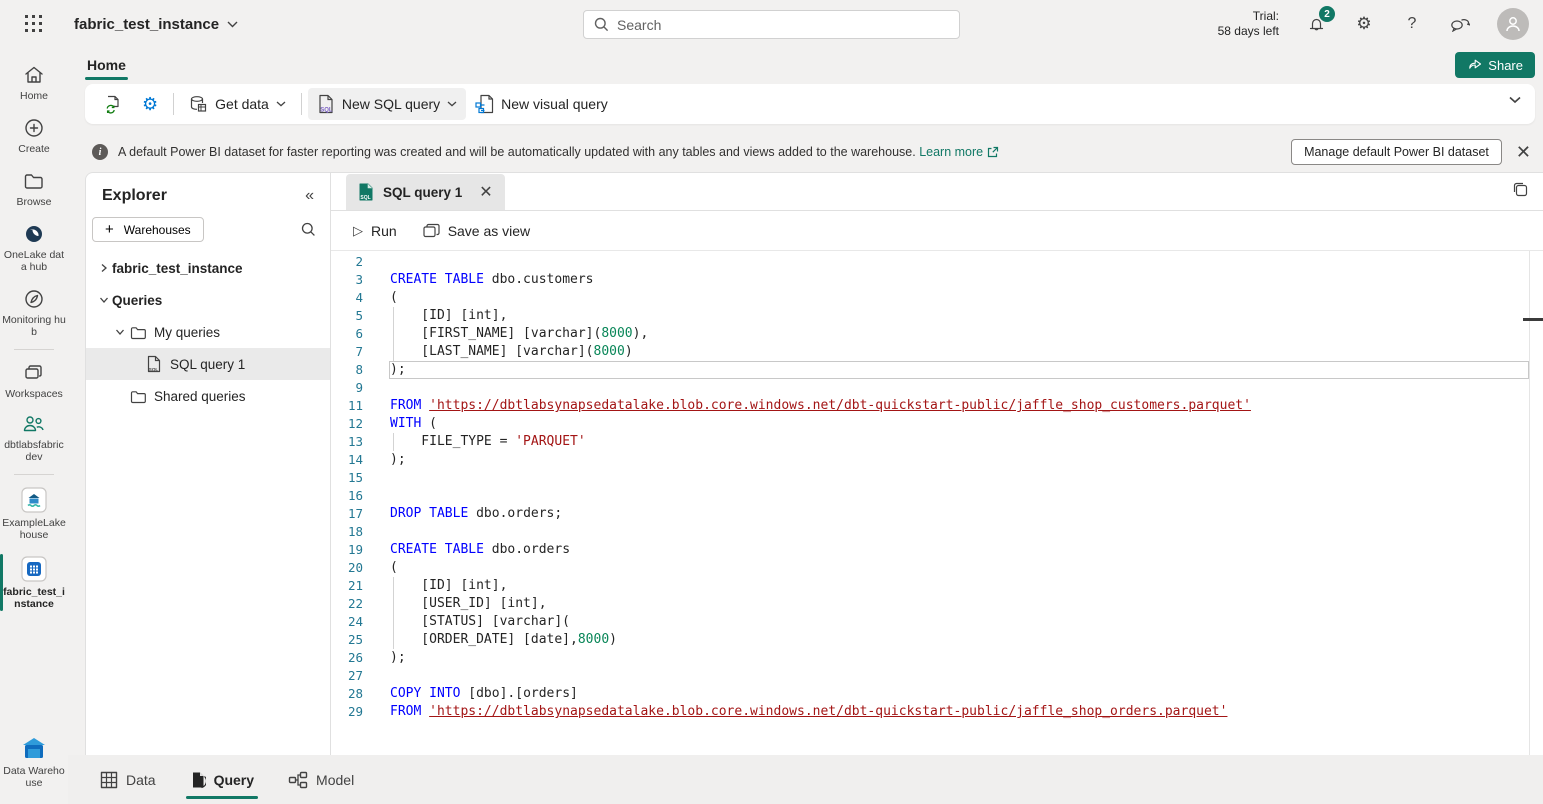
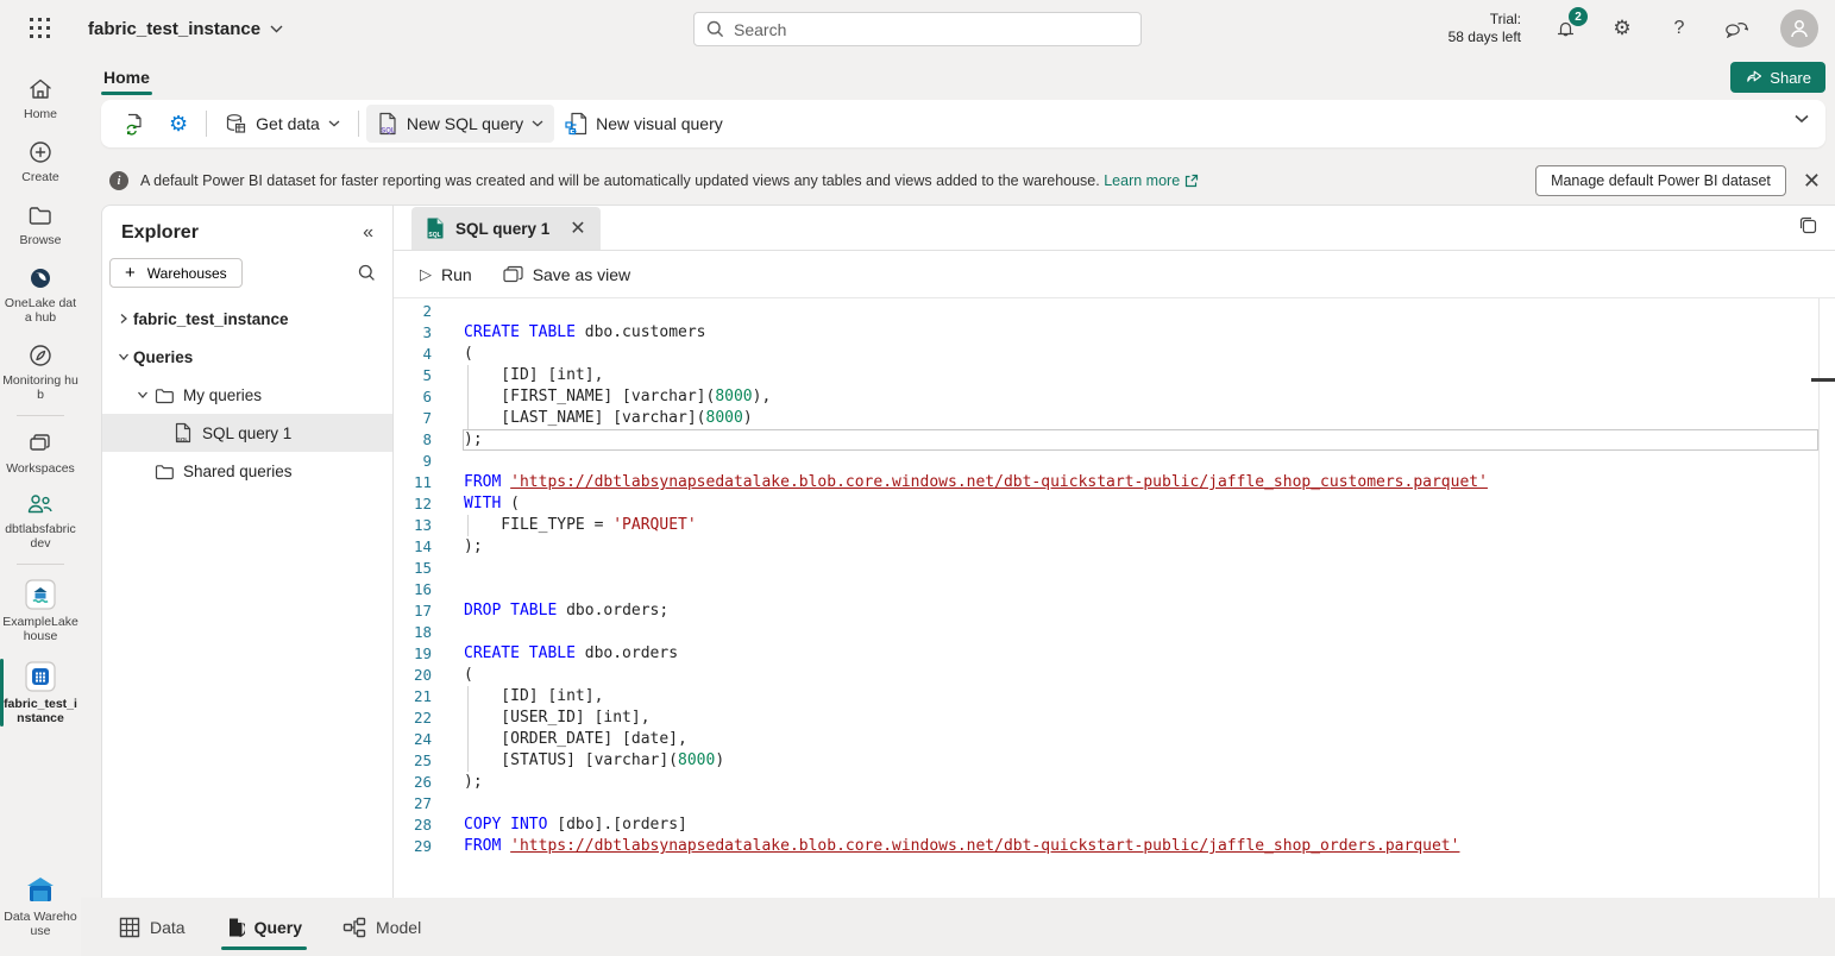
  fabric_test_instance
  Search
  Trial:
  58 days left
  2
  ⚙
  ?
  Home
  Create
  Browse
  OneLake data hub
  Monitoring hub
  Workspaces
  dbtlabsfabricdev
  ExampleLakehouse
  fabric_test_instance
  Data Warehouse
  Home
  Share
  ⚙
  Get data
  New SQL query
  New visual query
  i
- A default Power BI dataset for faster reporting was created and will be automatically updated with any tables and views added to the warehouse. Learn more
+ A default Power BI dataset for faster reporting was created and will be automatically updated views any tables and views added to the warehouse. Learn more
  Manage default Power BI dataset
  ✕
  Explorer
  «
  +
  Warehouses
  fabric_test_instance
  Queries
  My queries
  SQL query 1
  Shared queries
  SQL query 1
  ✕
  ▷
  Run
  Save as view
  2
  3
  CREATE TABLE dbo.customers
  4
  (
  5
  [ID] [int],
  6
  [FIRST_NAME] [varchar](8000),
  7
  [LAST_NAME] [varchar](8000)
  8
  );
  9
  11
  FROM 'https://dbtlabsynapsedatalake.blob.core.windows.net/dbt-quickstart-public/jaffle_shop_customers.parquet'
  12
  WITH (
  13
  FILE_TYPE = 'PARQUET'
  14
  );
  15
  16
  17
  DROP TABLE dbo.orders;
  18
  19
  CREATE TABLE dbo.orders
  20
  (
  21
  [ID] [int],
  22
  [USER_ID] [int],
  24
- [STATUS] [varchar](
+ [ORDER_DATE] [date],
  25
- [ORDER_DATE] [date],8000)
+ [STATUS] [varchar](8000)
  26
  );
  27
  28
  COPY INTO [dbo].[orders]
  29
  FROM 'https://dbtlabsynapsedatalake.blob.core.windows.net/dbt-quickstart-public/jaffle_shop_orders.parquet'
  Data
  Query
  Model
